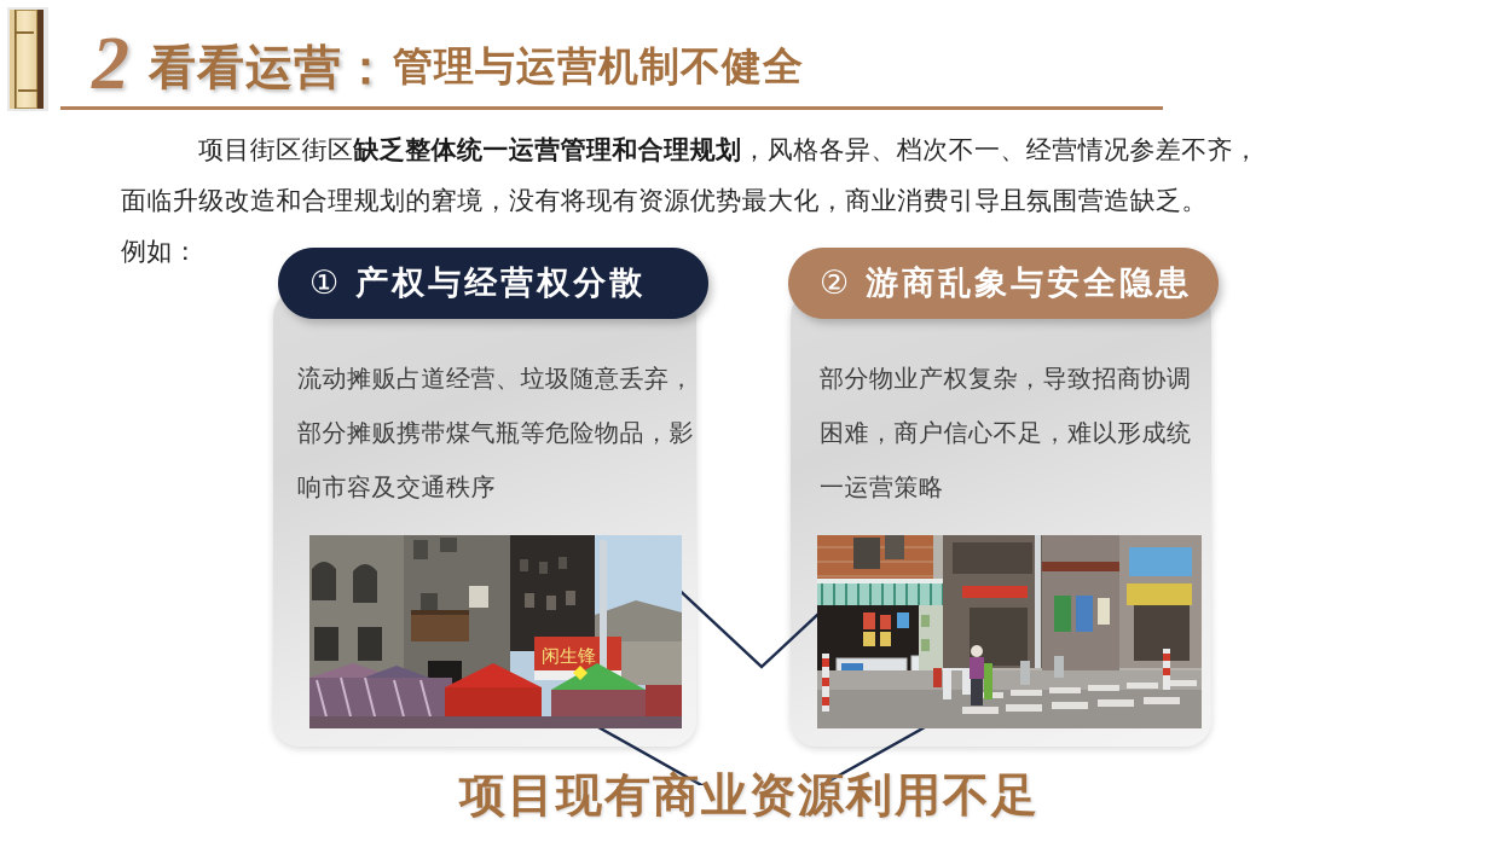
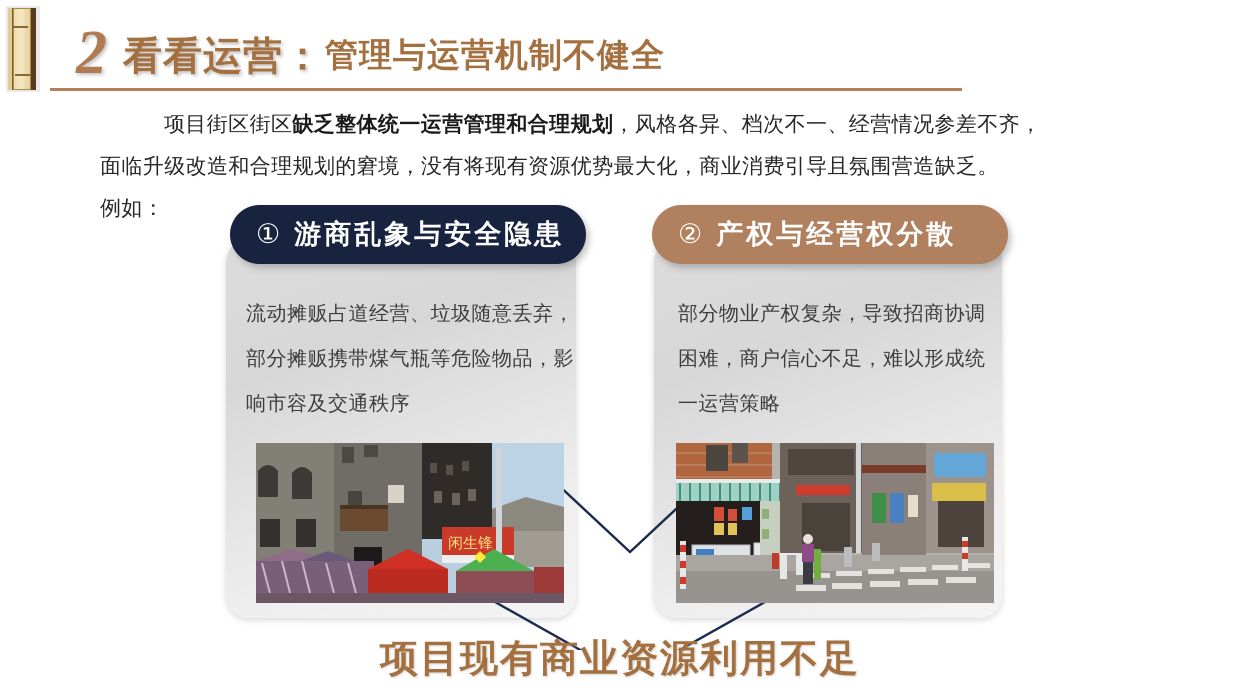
  2
  看看运营：
  管理与运营机制不健全
  项目街区街区缺乏整体统一运营管理和合理规划，风格各异、档次不一、经营情况参差不齐，
  面临升级改造和合理规划的窘境，没有将现有资源优势最大化，商业消费引导且氛围营造缺乏。
  例如：
  ①
- 产权与经营权分散
+ 游商乱象与安全隐患
  ②
- 游商乱象与安全隐患
+ 产权与经营权分散
  流动摊贩占道经营、垃圾随意丢弃，部分摊贩携带煤气瓶等危险物品，影响市容及交通秩序
  部分物业产权复杂，导致招商协调困难，商户信心不足，难以形成统一运营策略
  闲生锋
  项目现有商业资源利用不足
